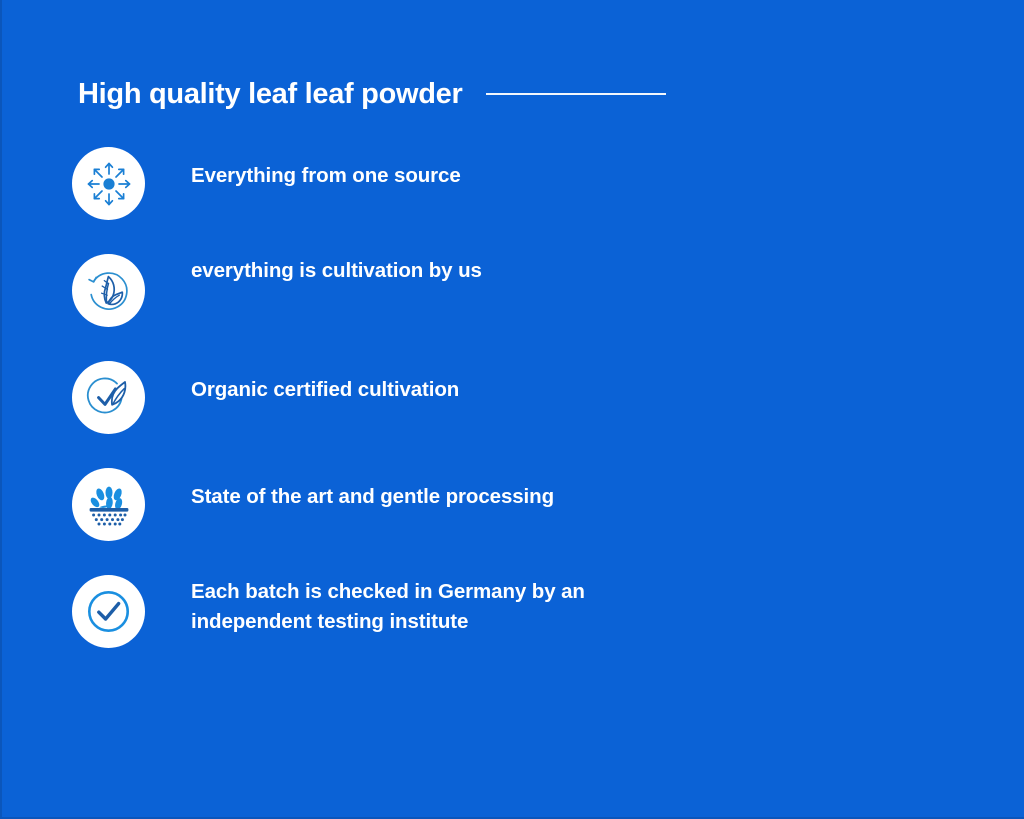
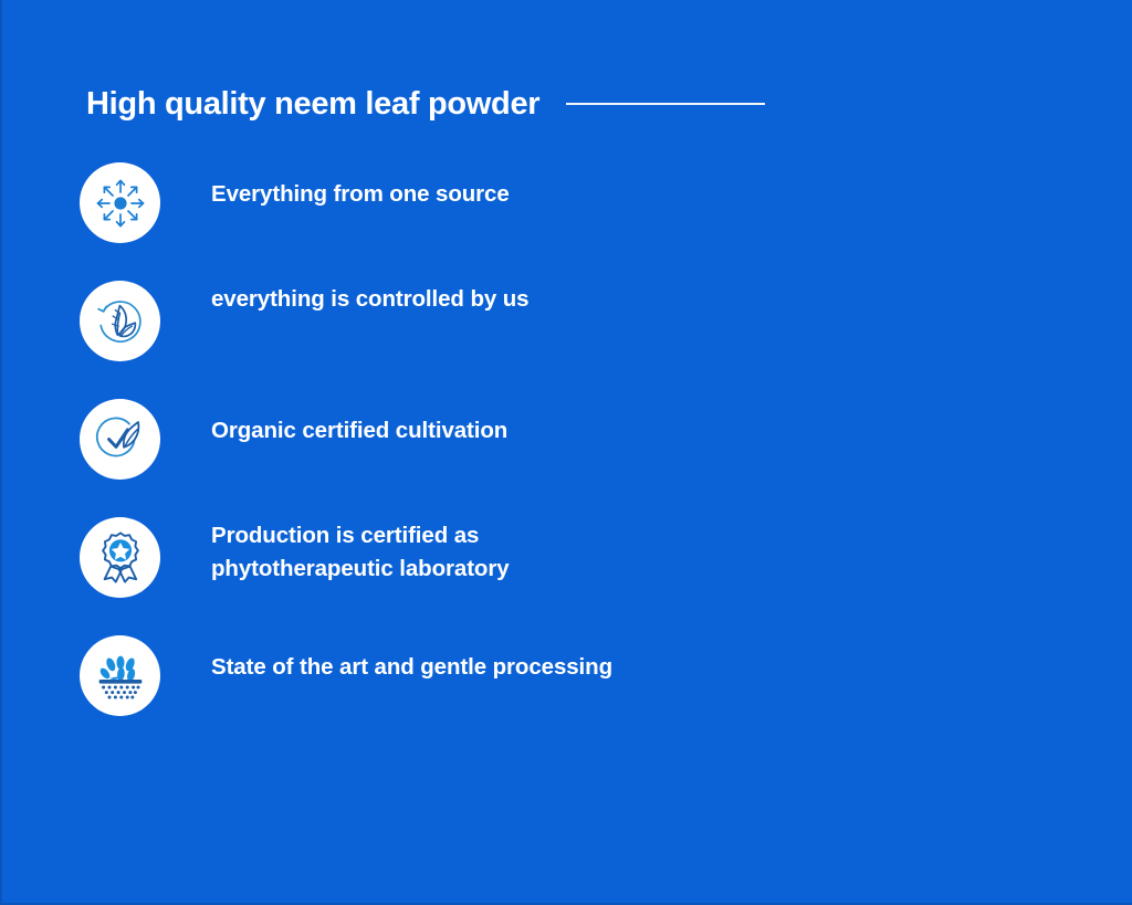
- High quality leaf leaf powder
+ High quality neem leaf powder
  Everything from one source
- everything is cultivation by us
+ everything is controlled by us
  Organic certified cultivation
+ Production is certified as
+ phytotherapeutic laboratory
  State of the art and gentle processing
- Each batch is checked in Germany by an
- independent testing institute
